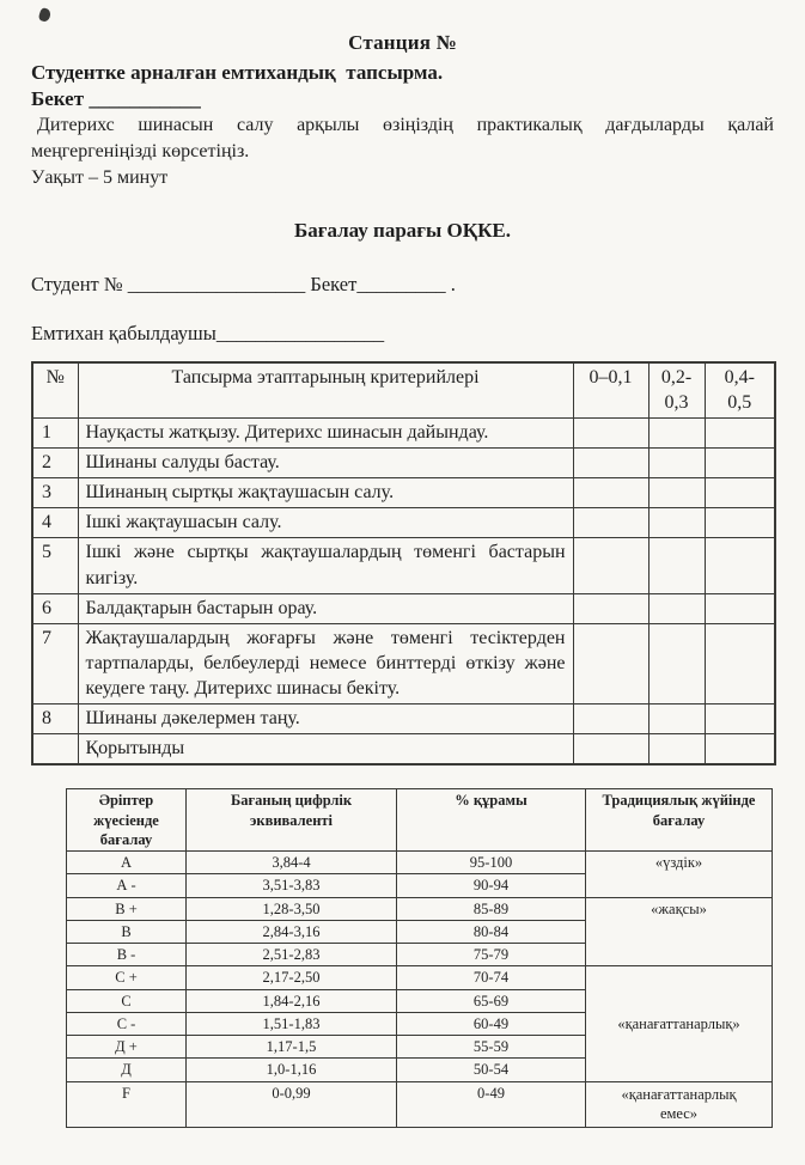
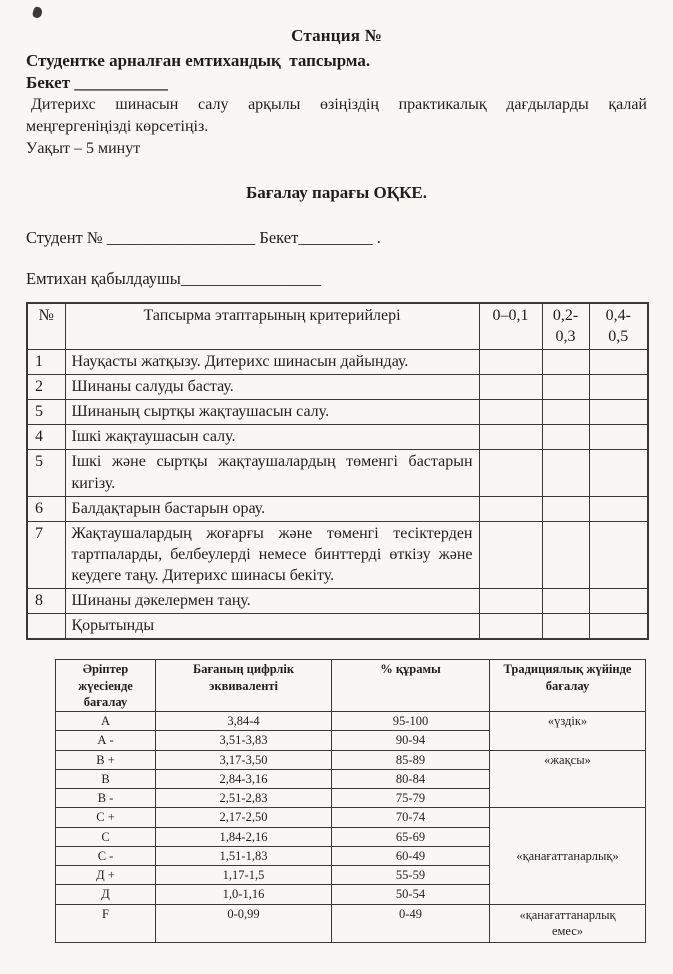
  Станция №
  Студентке арналған емтихандық тапсырма.
  Бекет ___________
  Дитерихс шинасын салу арқылы өзіңіздің практикалық дағдыларды қалай меңгергеніңізді көрсетіңіз.
  Уақыт – 5 минут
  Бағалау парағы ОҚКЕ.
  Студент № __________________ Бекет_________ .
  Емтихан қабылдаушы_________________
  №	Тапсырма этаптарының критерийлері	0–0,1	0,2- 0,3	0,4- 0,5
  1	Науқасты жатқызу. Дитерихс шинасын дайындау.
  2	Шинаны салуды бастау.
- 3	Шинаның сыртқы жақтаушасын салу.
+ 5	Шинаның сыртқы жақтаушасын салу.
  4	Ішкі жақтаушасын салу.
  5	Ішкі және сыртқы жақтаушалардың төменгі бастарын кигізу.
  6	Балдақтарын бастарын орау.
  7	Жақтаушалардың жоғарғы және төменгі тесіктерден тартпаларды, белбеулерді немесе бинттерді өткізу және кеудеге таңу. Дитерихс шинасы бекіту.
  8	Шинаны дәкелермен таңу.
  	Қорытынды
  Әріптер жүесіенде бағалау	Бағаның цифрлік эквиваленті	% құрамы	Традициялық жүйінде бағалау
  А	3,84-4	95-100	«үздік»
  А -	3,51-3,83	90-94
- В +	1,28-3,50	85-89	«жақсы»
+ В +	3,17-3,50	85-89	«жақсы»
  В	2,84-3,16	80-84
  В -	2,51-2,83	75-79
  С +	2,17-2,50	70-74	«қанағаттанарлық»
  С	1,84-2,16	65-69
  С -	1,51-1,83	60-49
  Д +	1,17-1,5	55-59
  Д	1,0-1,16	50-54
  F	0-0,99	0-49	«қанағаттанарлық емес»
